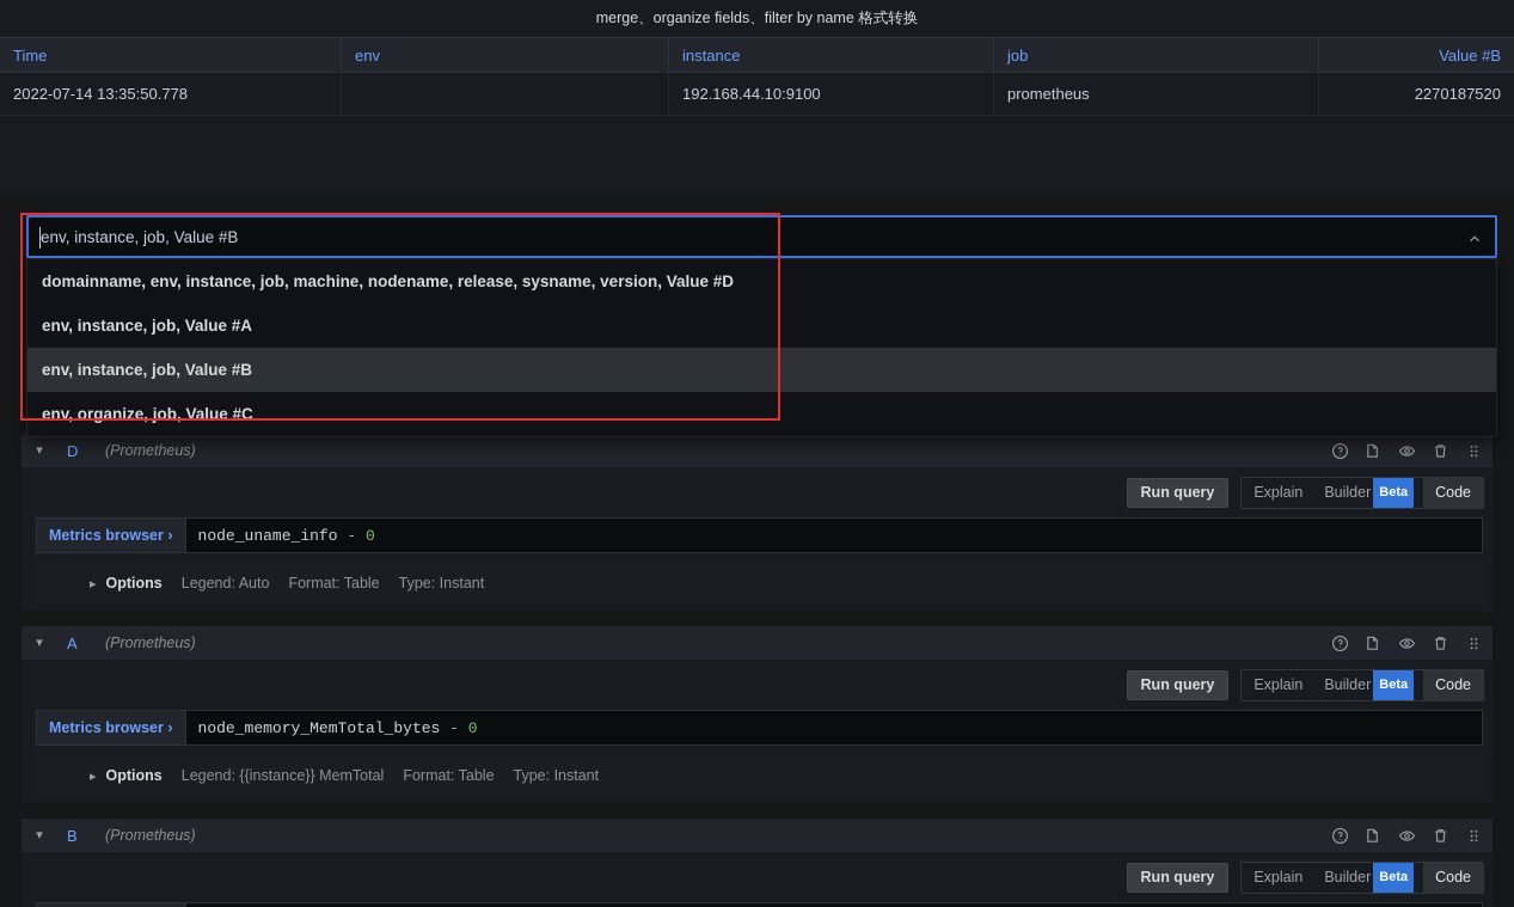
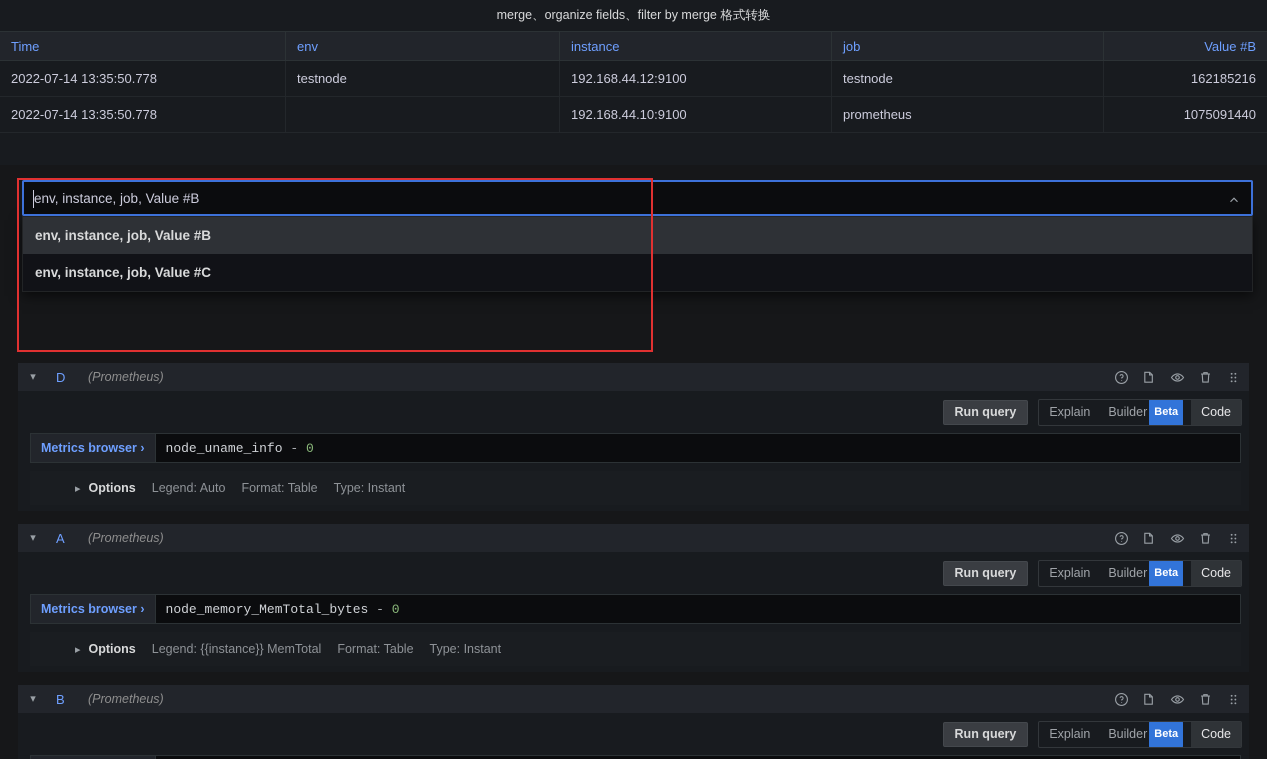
- merge、organize fields、filter by name 格式转换
+ merge、organize fields、filter by merge 格式转换
  Time	env	instance	job	Value #B
+ 2022-07-14 13:35:50.778	testnode	192.168.44.12:9100	testnode	162185216
- 2022-07-14 13:35:50.778		192.168.44.10:9100	prometheus	2270187520
+ 2022-07-14 13:35:50.778		192.168.44.10:9100	prometheus	1075091440
- domainname, env, instance, job, machine, nodename, release, sysname, version, Value #D
- env, instance, job, Value #A
  env, instance, job, Value #B
- env, organize, job, Value #C
+ env, instance, job, Value #C
  env, instance, job, Value #B
  ▾
  D
  (Prometheus)
  Run query
  Explain
  Builder
  Beta
  Code
  Metrics browser ›
  node_uname_info
  -
  0
  ▸
  Options
  Legend: Auto
  Format: Table
  Type: Instant
  ▾
  A
  (Prometheus)
  Run query
  Explain
  Builder
  Beta
  Code
  Metrics browser ›
  node_memory_MemTotal_bytes
  -
  0
  ▸
  Options
  Legend: {{instance}} MemTotal
  Format: Table
  Type: Instant
  ▾
  B
  (Prometheus)
  Run query
  Explain
  Builder
  Beta
  Code
